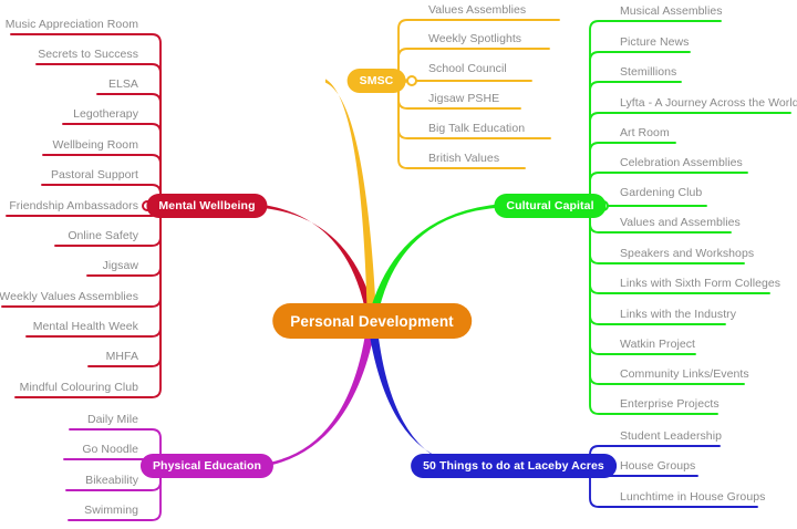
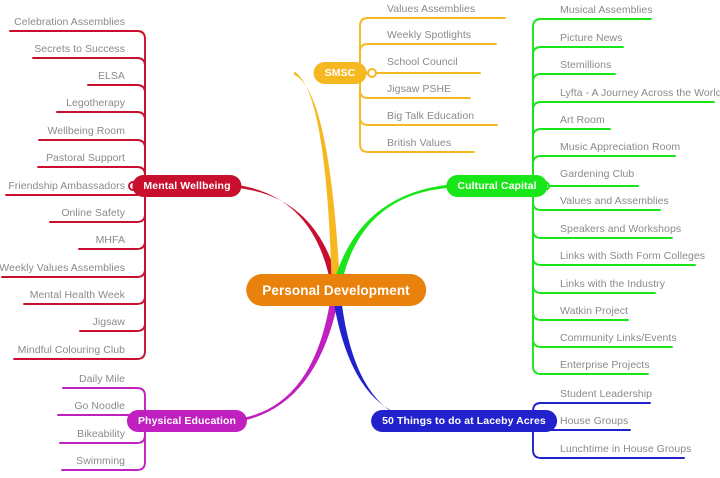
  Personal Development
  Mental Wellbeing
- Music Appreciation Room
+ Celebration Assemblies
  Secrets to Success
  ELSA
  Legotherapy
  Wellbeing Room
  Pastoral Support
  Friendship Ambassadors
  Online Safety
- Jigsaw
+ MHFA
  Weekly Values Assemblies
  Mental Health Week
- MHFA
+ Jigsaw
  Mindful Colouring Club
  Physical Education
  Daily Mile
  Go Noodle
  Bikeability
  Swimming
  SMSC
  Values Assemblies
  Weekly Spotlights
  School Council
  Jigsaw PSHE
  Big Talk Education
  British Values
  Cultural Capital
  Musical Assemblies
  Picture News
  Stemillions
  Lyfta - A Journey Across the World
  Art Room
- Celebration Assemblies
+ Music Appreciation Room
  Gardening Club
  Values and Assemblies
  Speakers and Workshops
  Links with Sixth Form Colleges
  Links with the Industry
  Watkin Project
  Community Links/Events
  Enterprise Projects
  50 Things to do at Laceby Acres
  Student Leadership
  House Groups
  Lunchtime in House Groups
